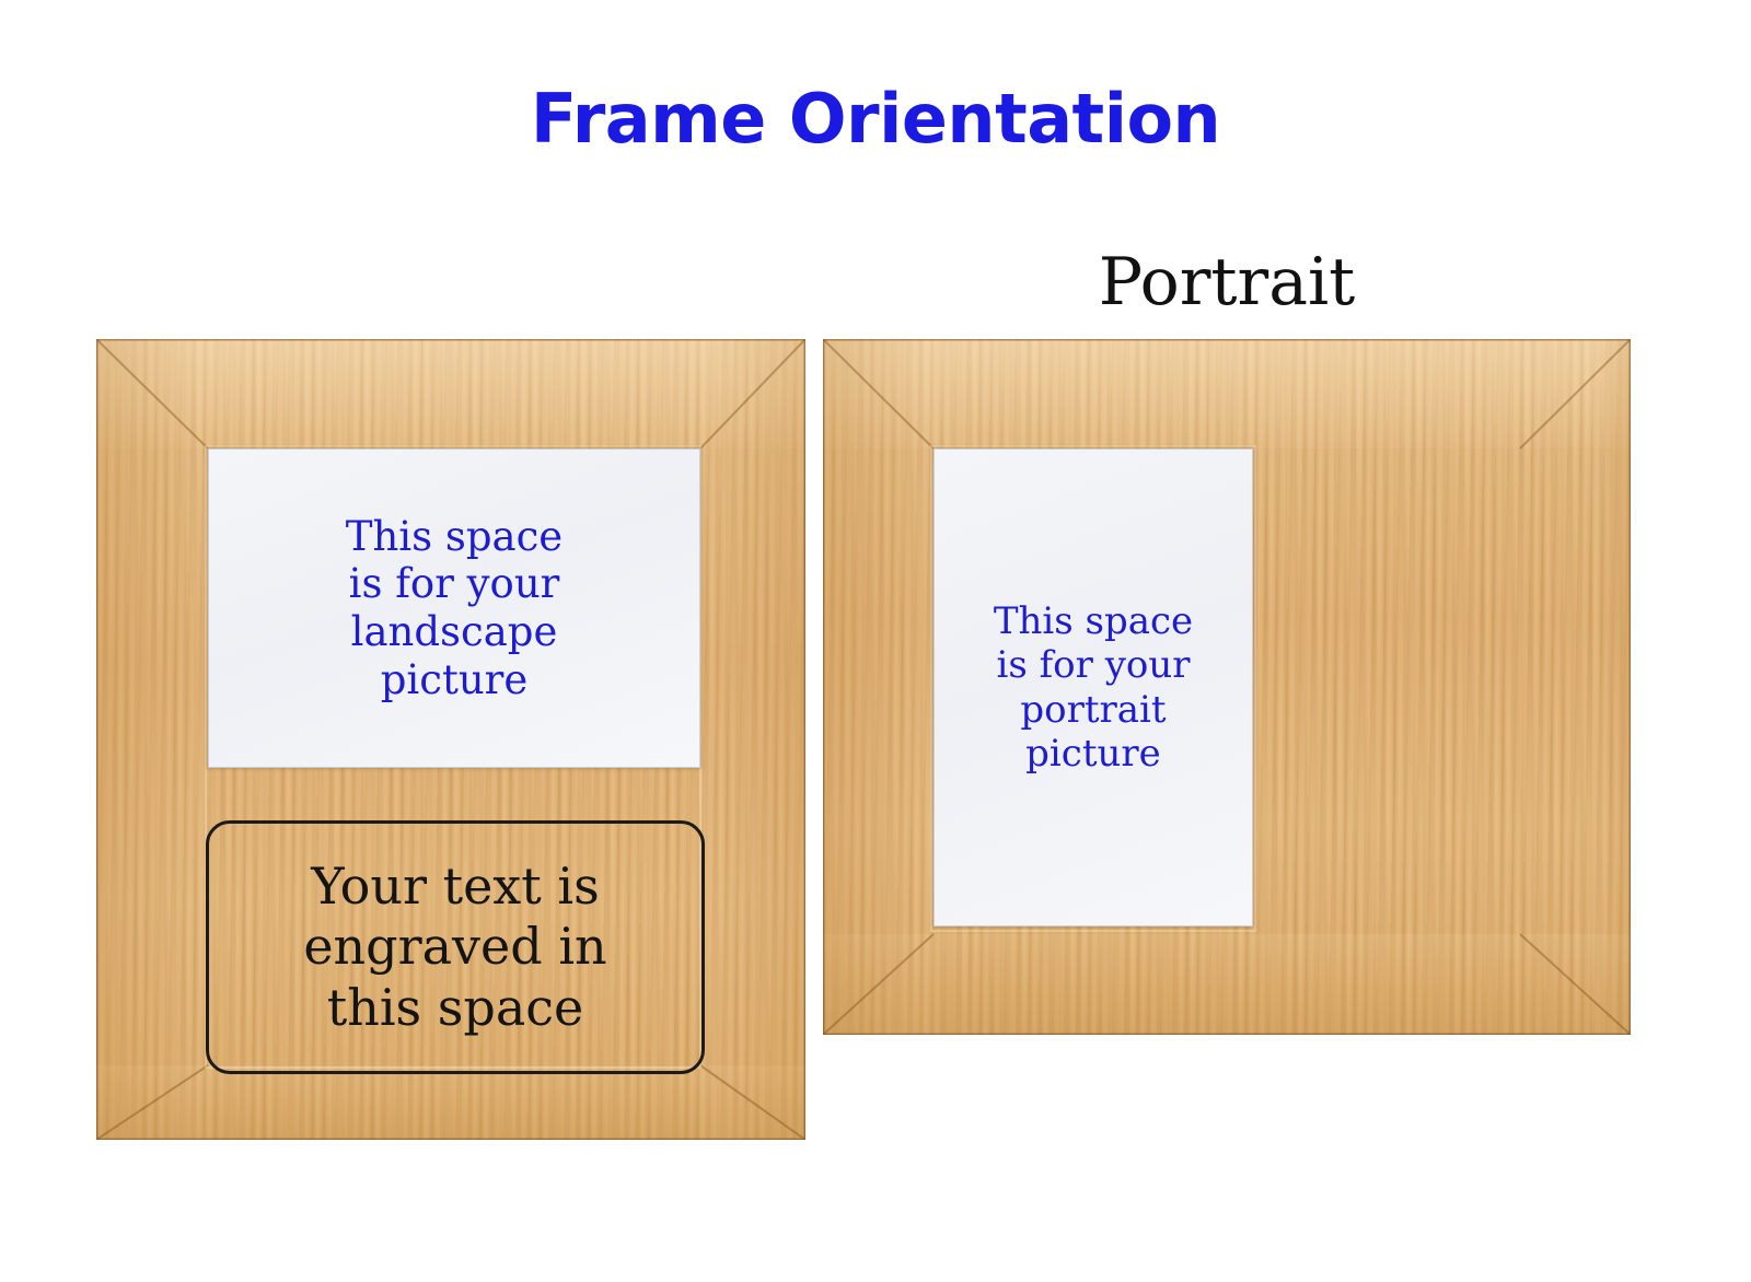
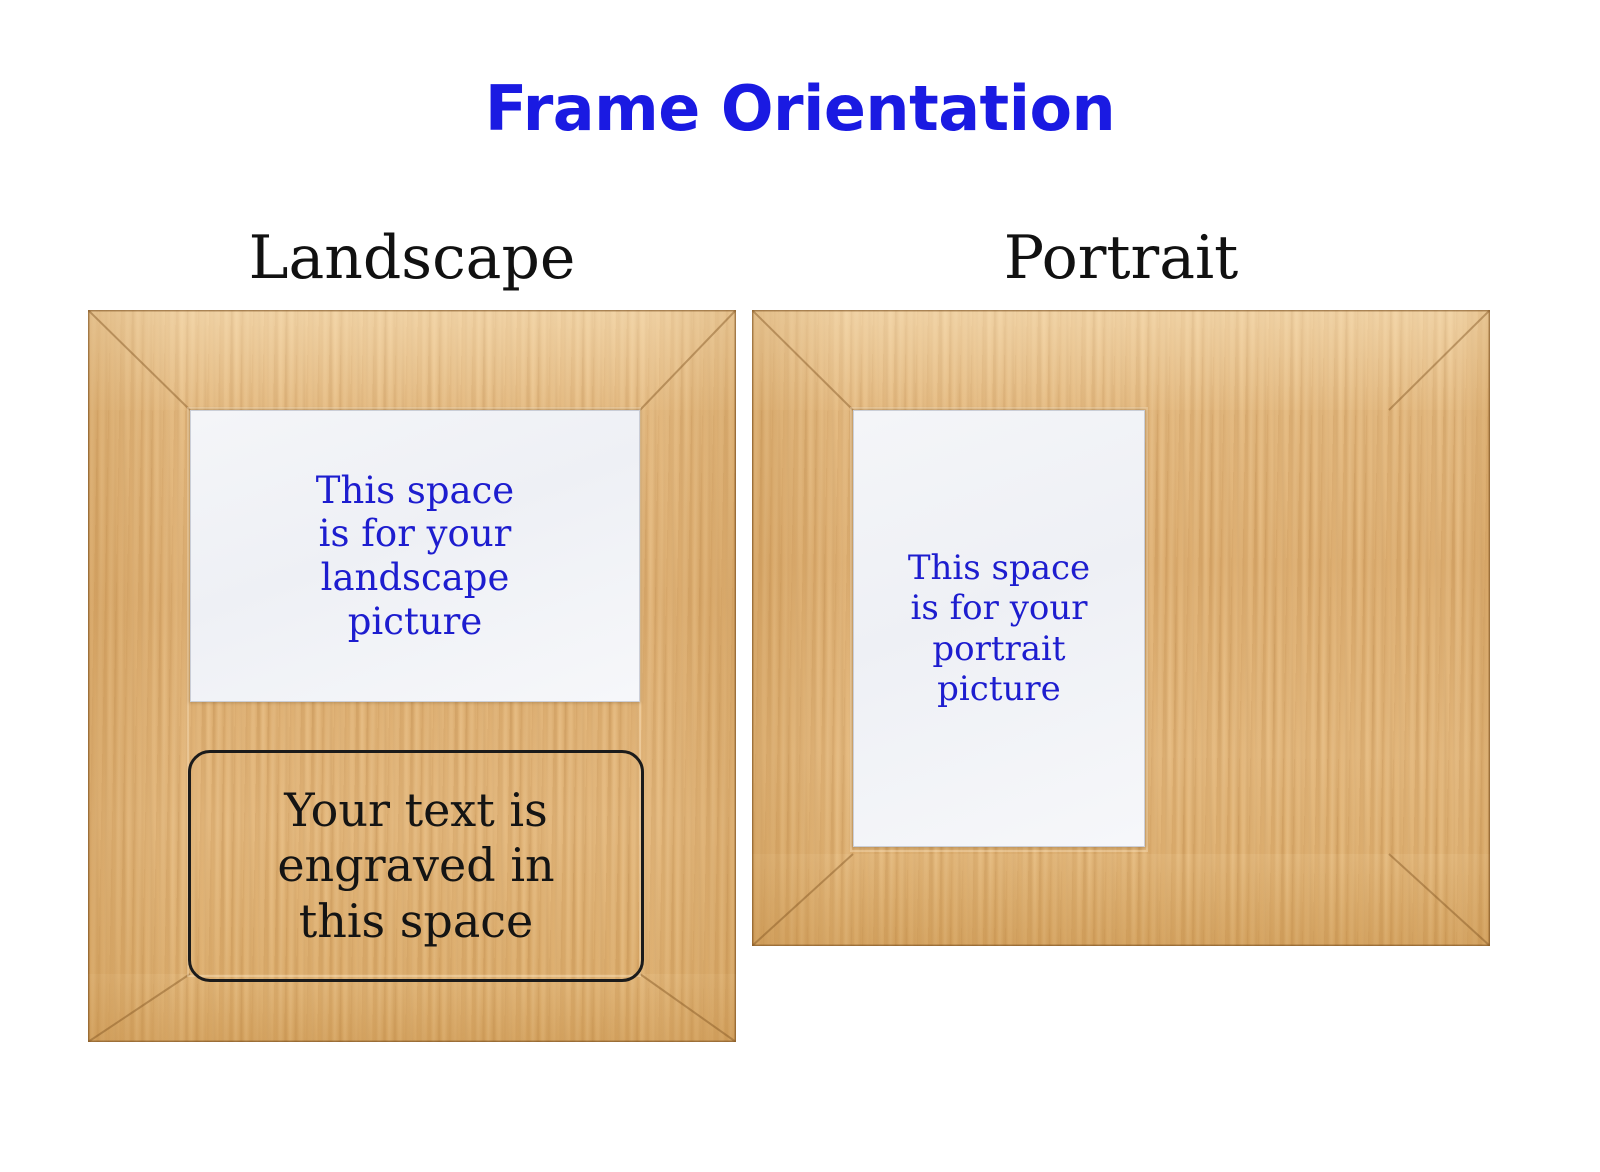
  Frame Orientation
+ Landscape
  This space
  is for your
  landscape
  picture
  Your text is
  engraved in
  this space
  Portrait
  This space
  is for your
  portrait
  picture
